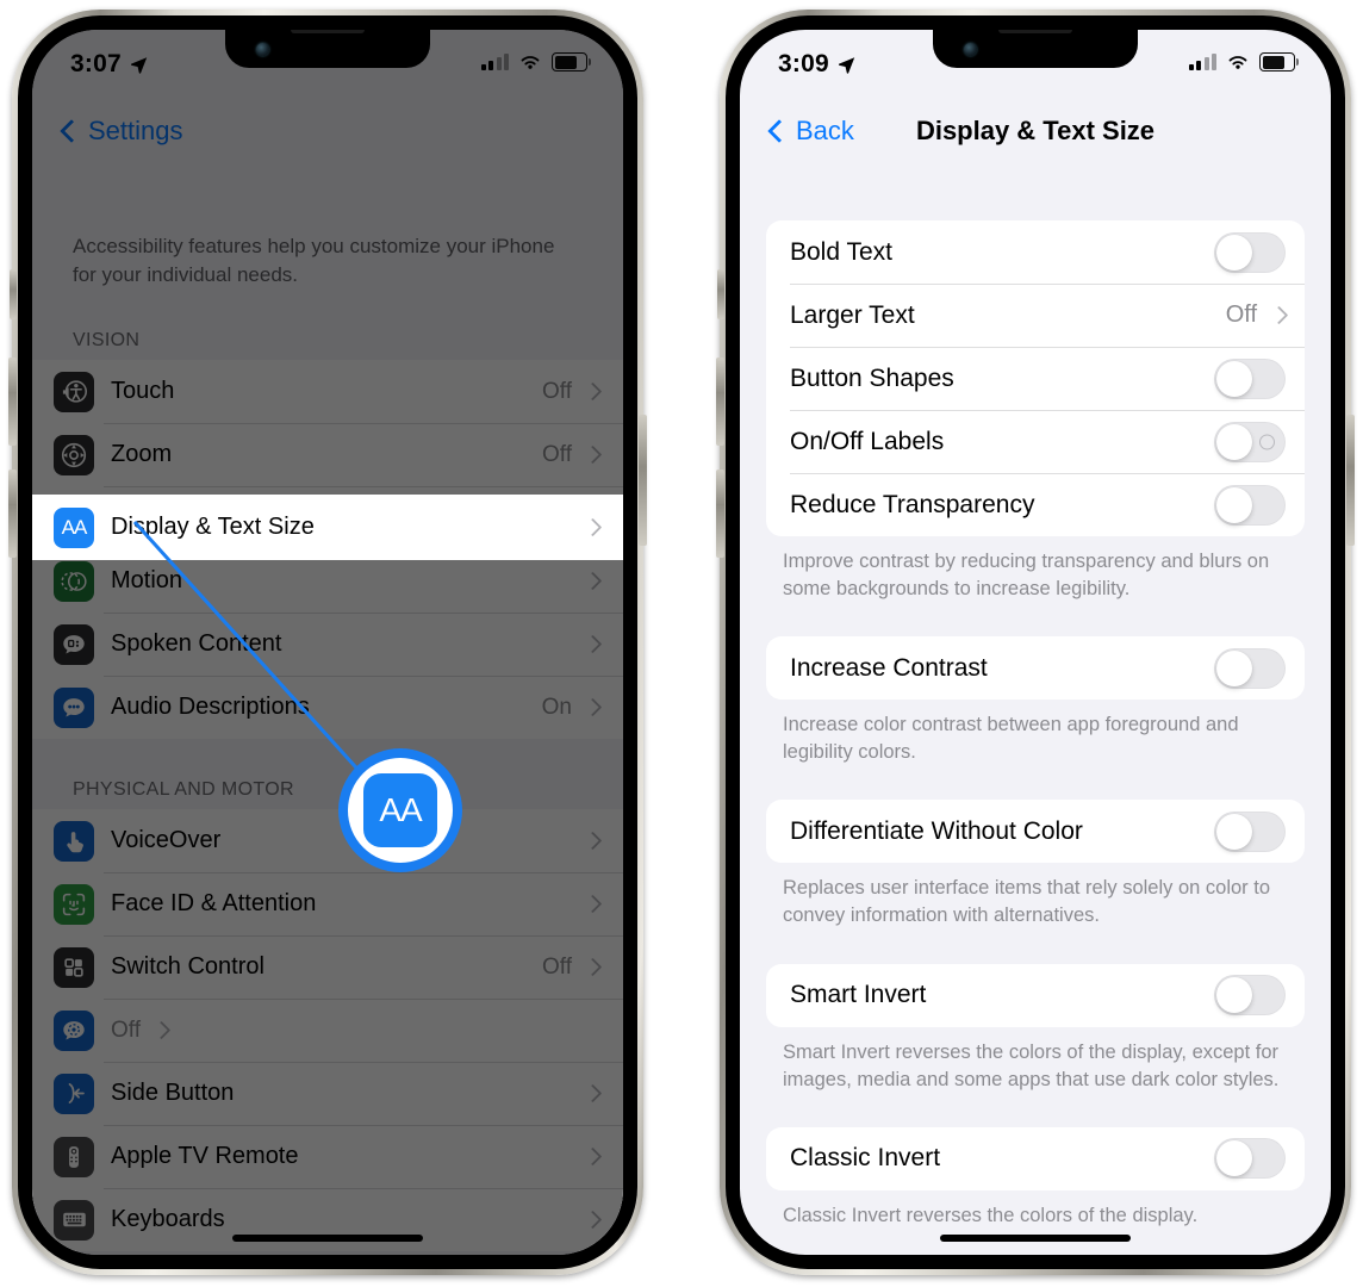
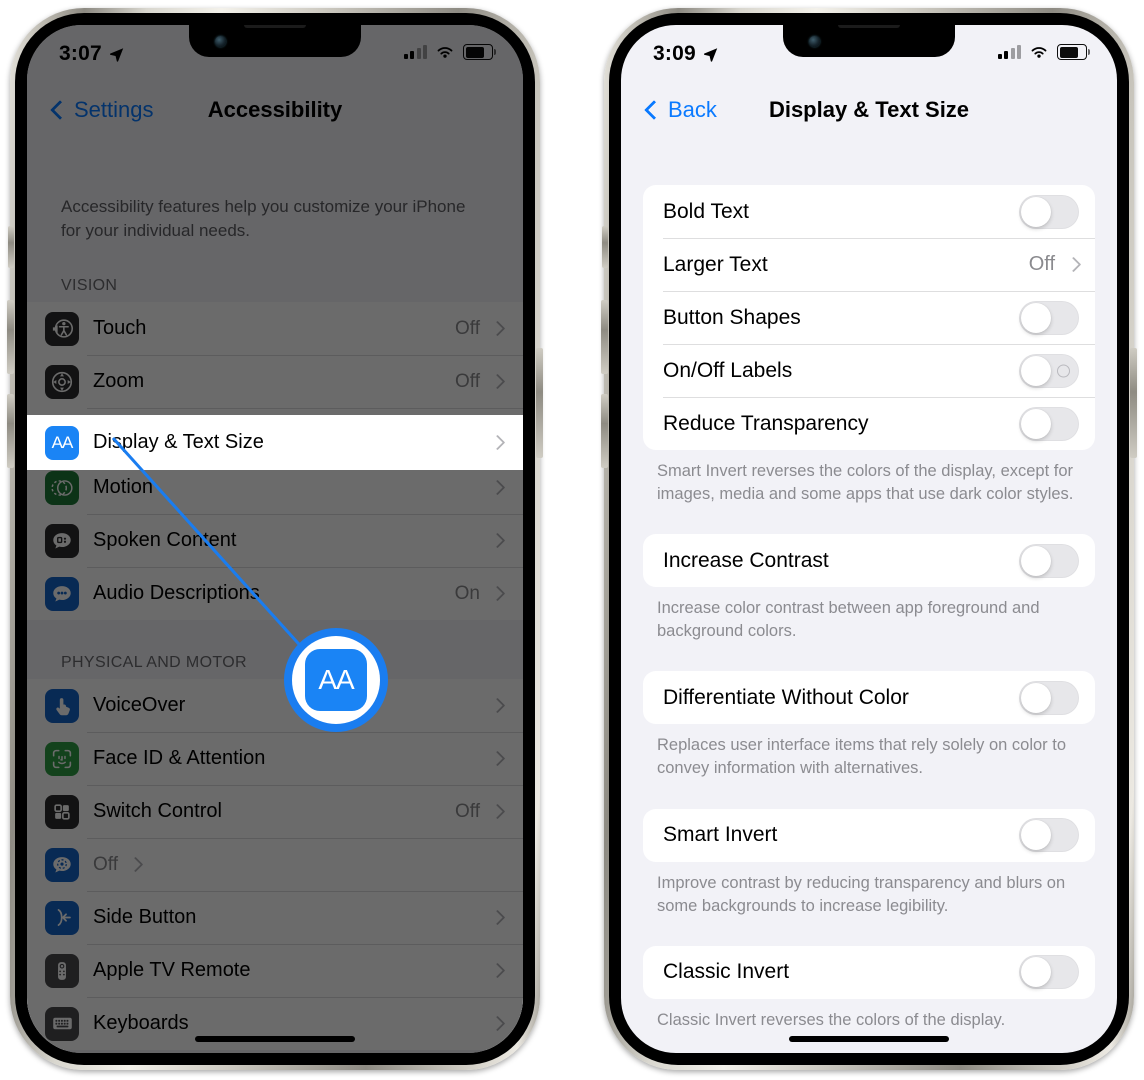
  3:07
  Settings
+ Accessibility
  Accessibility features help you customize your iPhone for your individual needs.
  VISION
  Touch
  Off
  Zoom
  Off
  Motion
  Spoken Conent
  Audio Description
  On
  PHYSICAL AND MOTOR
  VoiceOver
  Face ID & Attention
  Switch Control
  Off
  Off
  Side Button
  Apple TV Remote
  Keyboards
  AA
  Diplay & Text Size
  AA
  3:09
  Back
  Display & Text Size
  Bold Text
  Larger Text
  Off
  Button Shapes
  On/Off Labels
  Reduce Transparency
- Improve contrast by reducing transparency and blurs on some backgrounds to increase legibility.
+ Smart Invert reverses the colors of the display, except for images, media and some apps that use dark color styles.
  Increase Contrast
- Increase color contrast between app foreground and legibility colors.
+ Increase color contrast between app foreground and background colors.
  Differentiate Without Color
  Replaces user interface items that rely solely on color to convey information with alternatives.
  Smart Invert
- Smart Invert reverses the colors of the display, except for images, media and some apps that use dark color styles.
+ Improve contrast by reducing transparency and blurs on some backgrounds to increase legibility.
  Classic Invert
  Classic Invert reverses the colors of the display.
